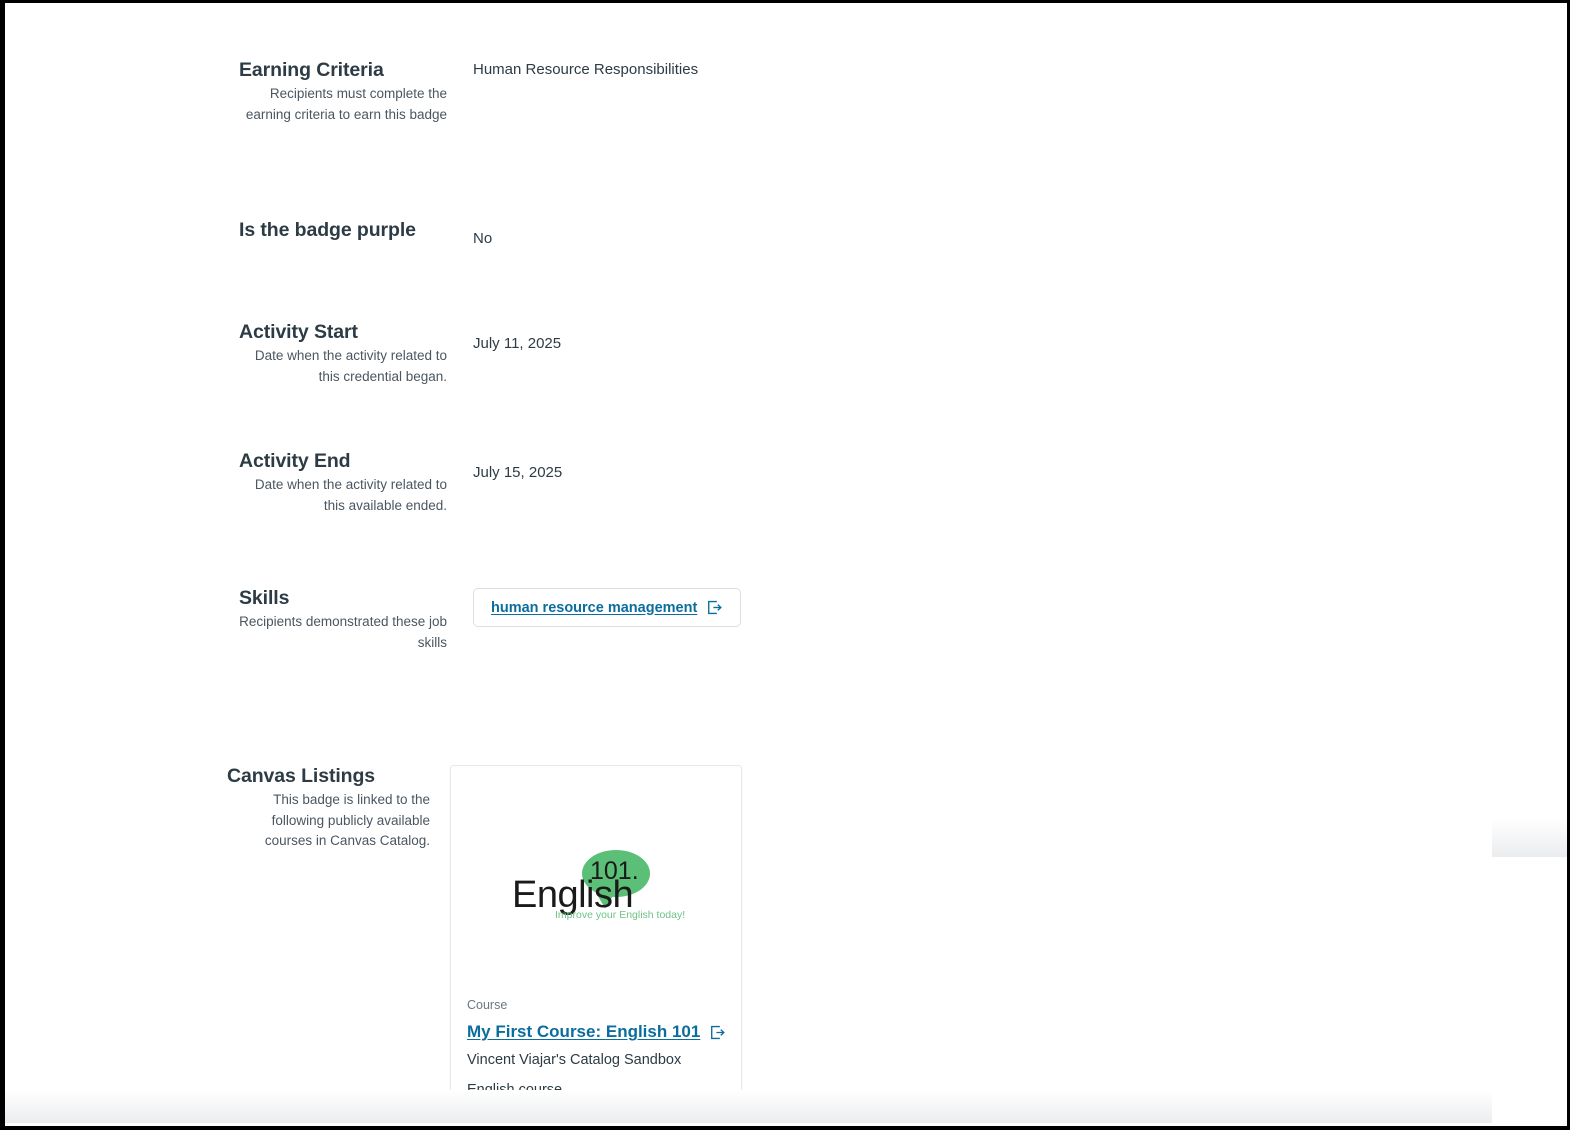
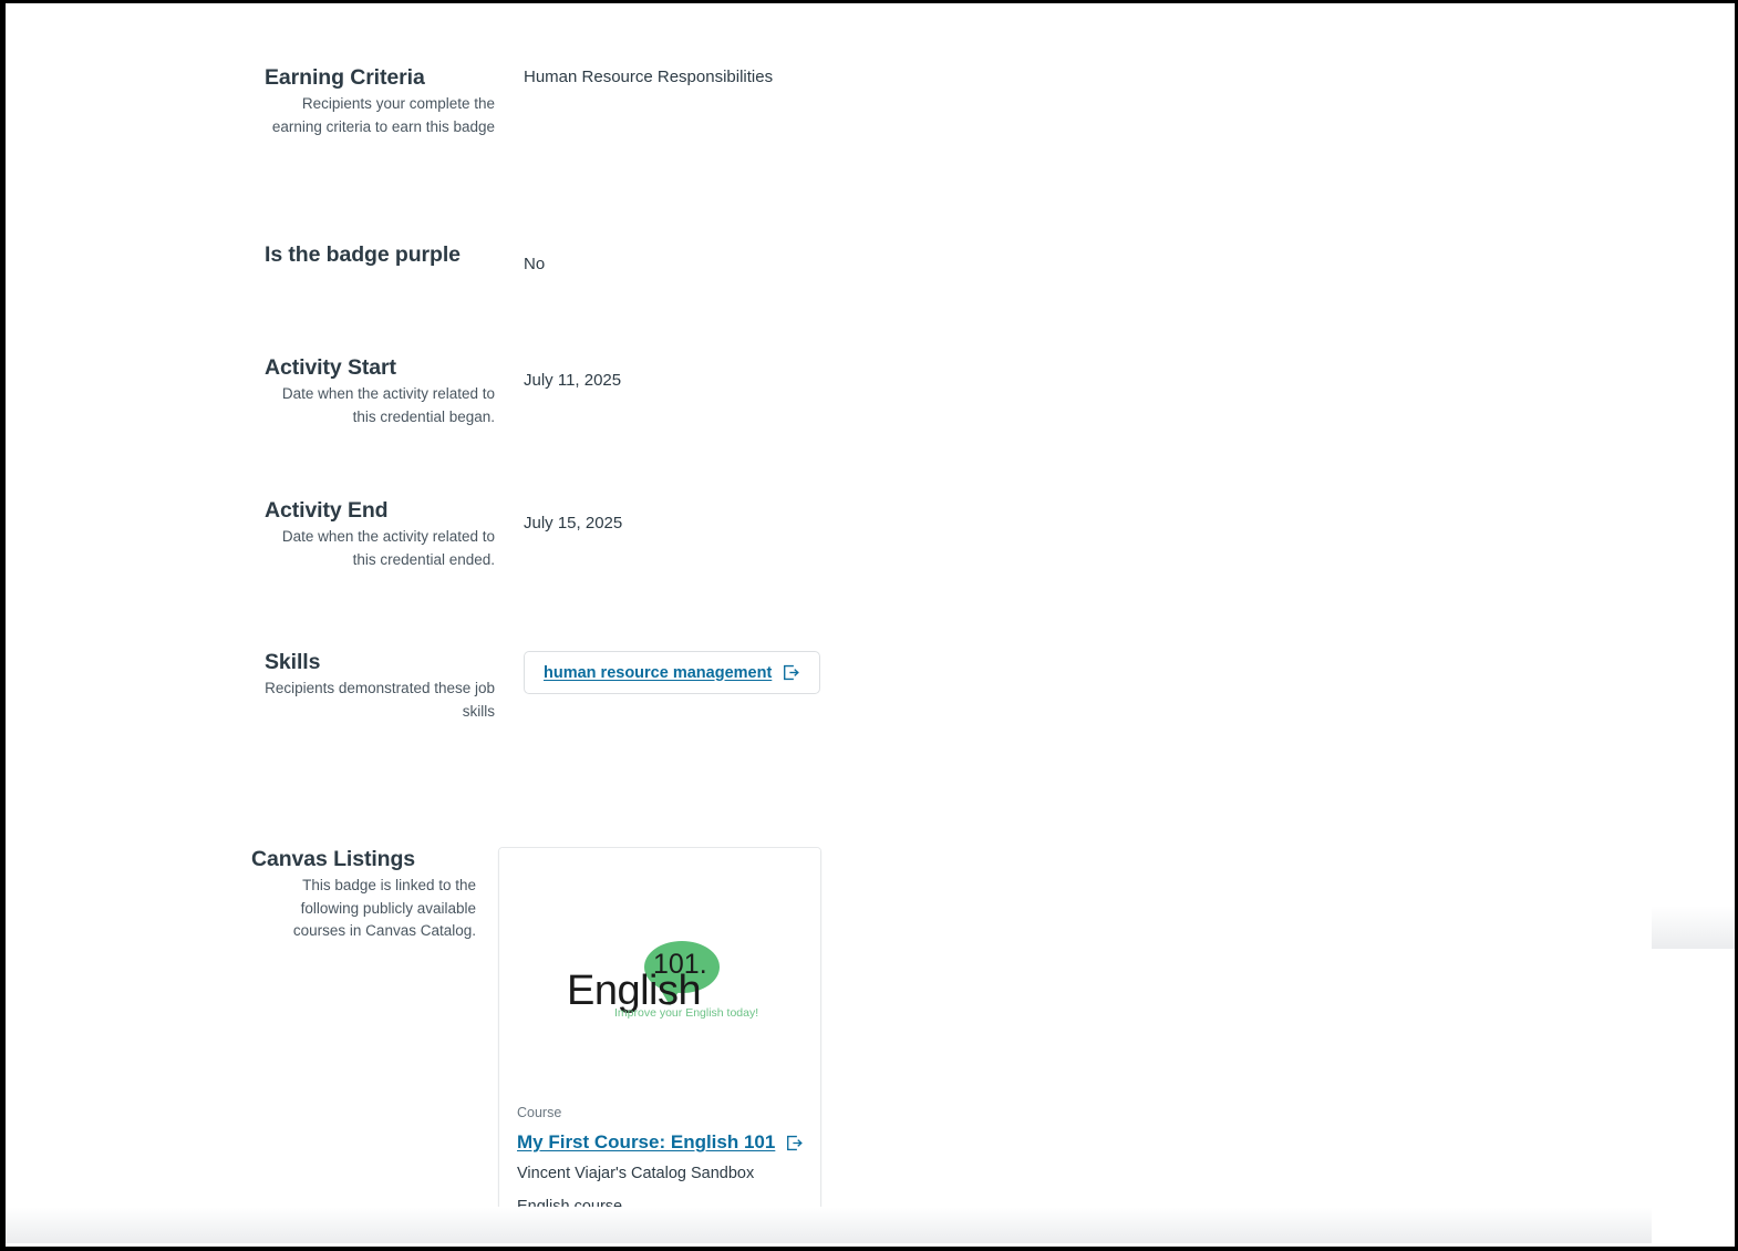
  Earning Criteria
- Recipients must complete the earning criteria to earn this badge
+ Recipients your complete the earning criteria to earn this badge
  Human Resource Responsibilities
  Is the badge purple
  No
  Activity Start
  Date when the activity related to this credential began.
  July 11, 2025
  Activity End
- Date when the activity related to this available ended.
+ Date when the activity related to this credential ended.
  July 15, 2025
  Skills
  Recipients demonstrated these job skills
  human resource management
  Canvas Listings
  This badge is linked to the following publicly available courses in Canvas Catalog.
  101.
  English
  Improve your English today!
  Course
  My First Course: English 101
  Vincent Viajar's Catalog Sandbox
